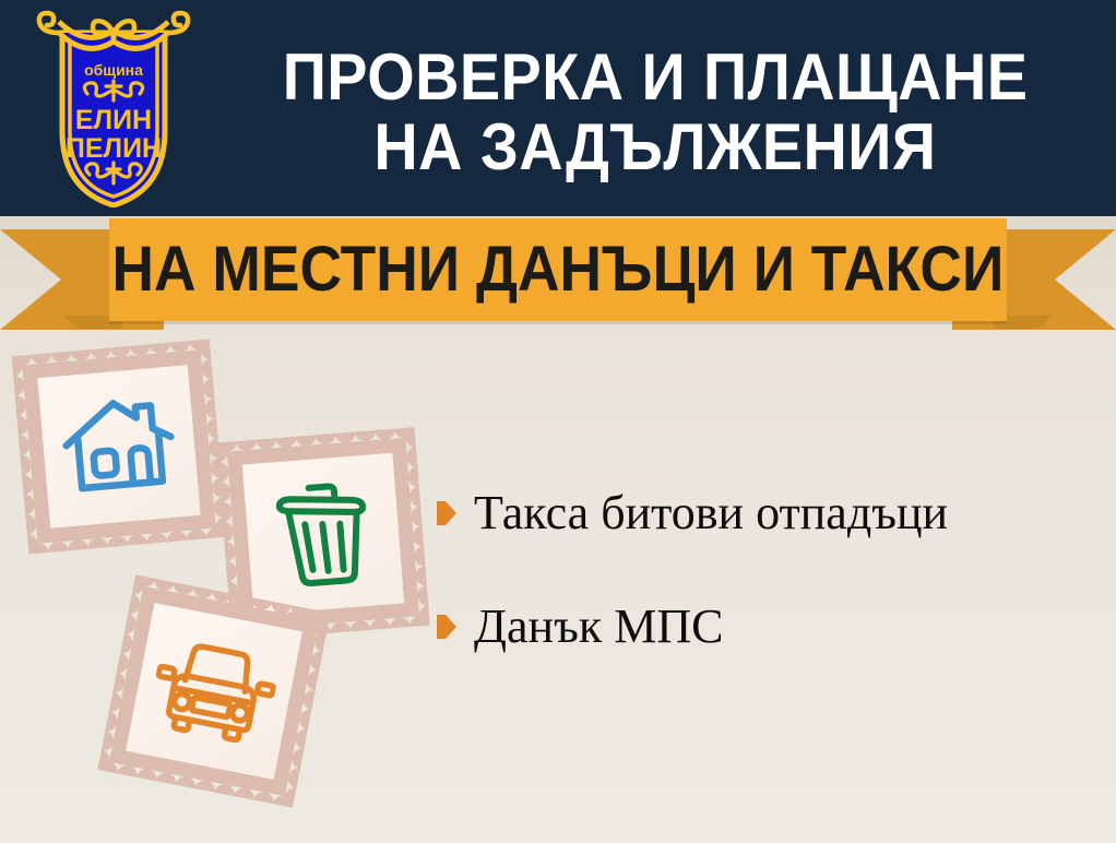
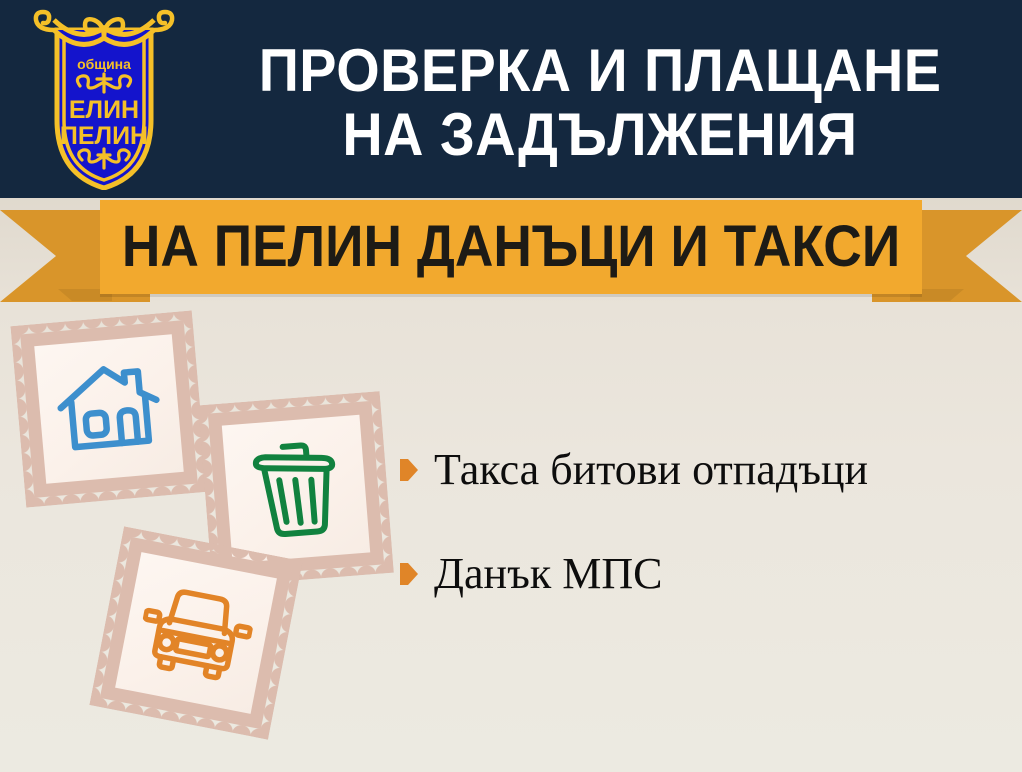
  община
  ЕЛИН
  ПЕЛИН
  ПРОВЕРКА И ПЛАЩАНЕ
  НА ЗАДЪЛЖЕНИЯ
- НА МЕСТНИ ДАНЪЦИ И ТАКСИ
+ НА ПЕЛИН ДАНЪЦИ И ТАКСИ
  Такса битови отпадъци
  Данък МПС
